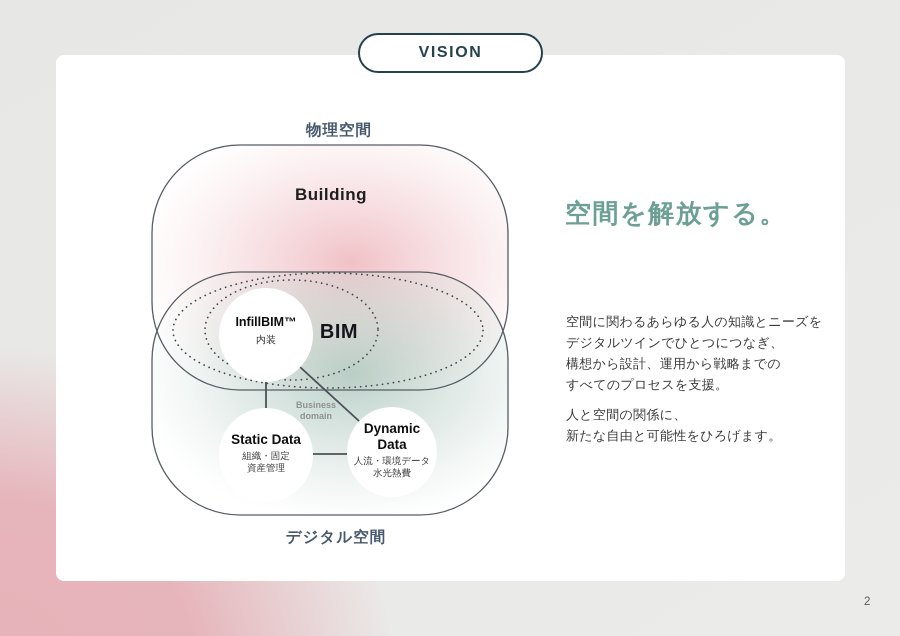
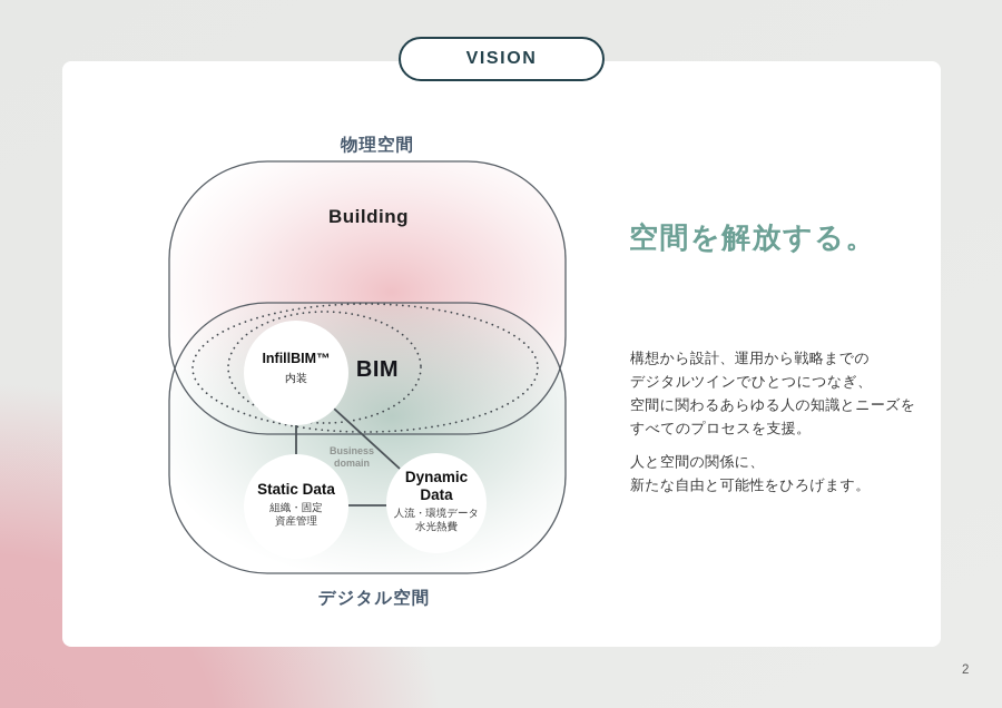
  VISION
  物理空間
  Building
  InfillBIM™
  内装
  BIM
  Business
  domain
  Static Data
  組織・固定
  資産管理
  Dynamic
  Data
  人流・環境データ
  水光熱費
  デジタル空間
  空間を解放する。
- 空間に関わるあらゆる人の知識とニーズを
+ 構想から設計、運用から戦略までの
  デジタルツインでひとつにつなぎ、
- 構想から設計、運用から戦略までの
+ 空間に関わるあらゆる人の知識とニーズを
  すべてのプロセスを支援。
  人と空間の関係に、
  新たな自由と可能性をひろげます。
  2
